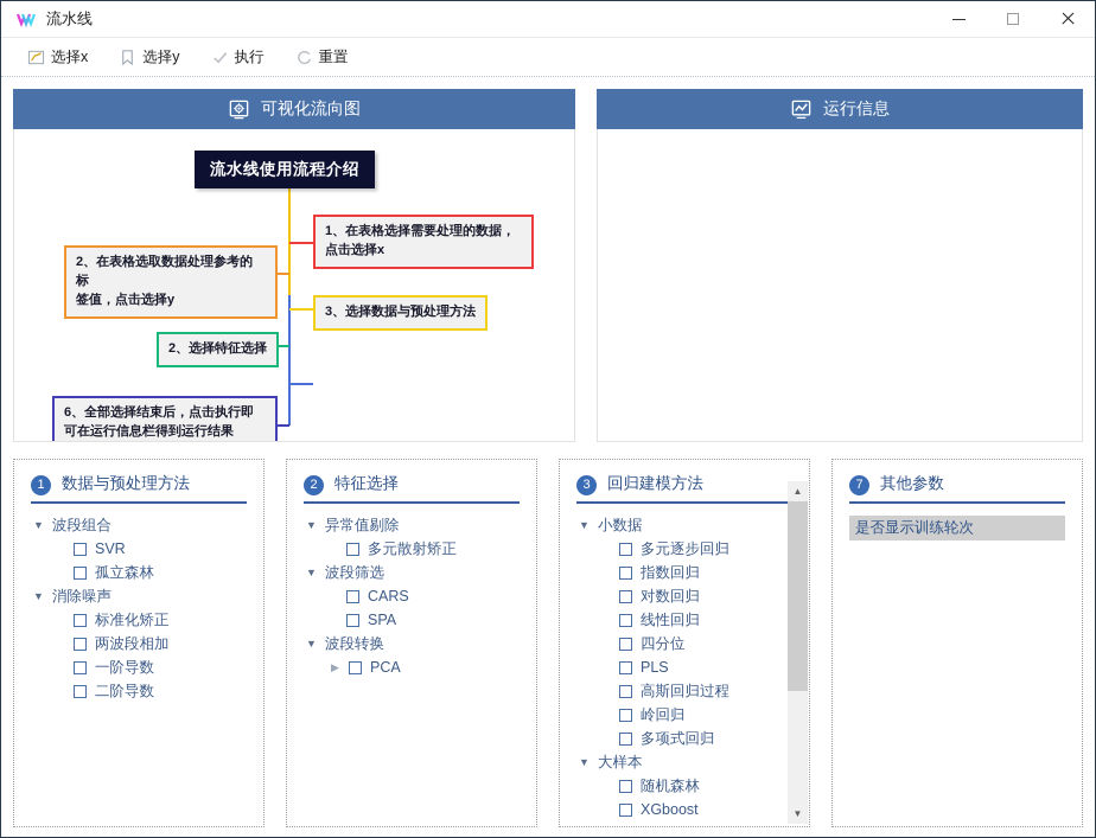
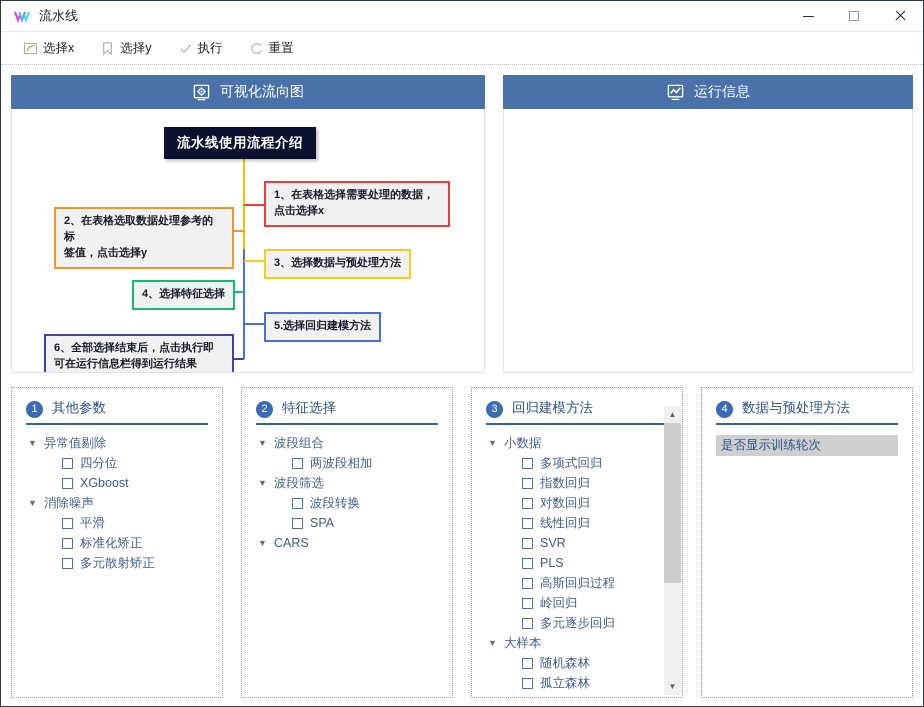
  流水线
  选择x
  选择y
  执行
  重置
  可视化流向图
  流水线使用流程介绍
  1、在表格选择需要处理的数据，
  点击选择x
  2、在表格选取数据处理参考的标
  签值，点击选择y
  3、选择数据与预处理方法
- 2、选择特征选择
+ 4、选择特征选择
+ 5.选择回归建模方法
  6、全部选择结束后，点击执行即
  可在运行信息栏得到运行结果
  运行信息
  1
- 数据与预处理方法
+ 其他参数
  ▼
- 波段组合
+ 异常值剔除
- SVR
+ 四分位
- 孤立森林
+ XGboost
  ▼
  消除噪声
+ 平滑
  标准化矫正
- 两波段相加
+ 多元散射矫正
- 一阶导数
- 二阶导数
  2
  特征选择
  ▼
- 异常值剔除
+ 波段组合
- 多元散射矫正
+ 两波段相加
  ▼
  波段筛选
- CARS
+ 波段转换
  SPA
  ▼
- 波段转换
+ CARS
- ▶
- PCA
  3
  回归建模方法
  ▼
  小数据
- 多元逐步回归
+ 多项式回归
  指数回归
  对数回归
  线性回归
- 四分位
+ SVR
  PLS
  高斯回归过程
  岭回归
- 多项式回归
+ 多元逐步回归
  ▼
  大样本
  随机森林
- XGboost
+ 孤立森林
  ▲
  ▼
- 7
+ 4
- 其他参数
+ 数据与预处理方法
  是否显示训练轮次
